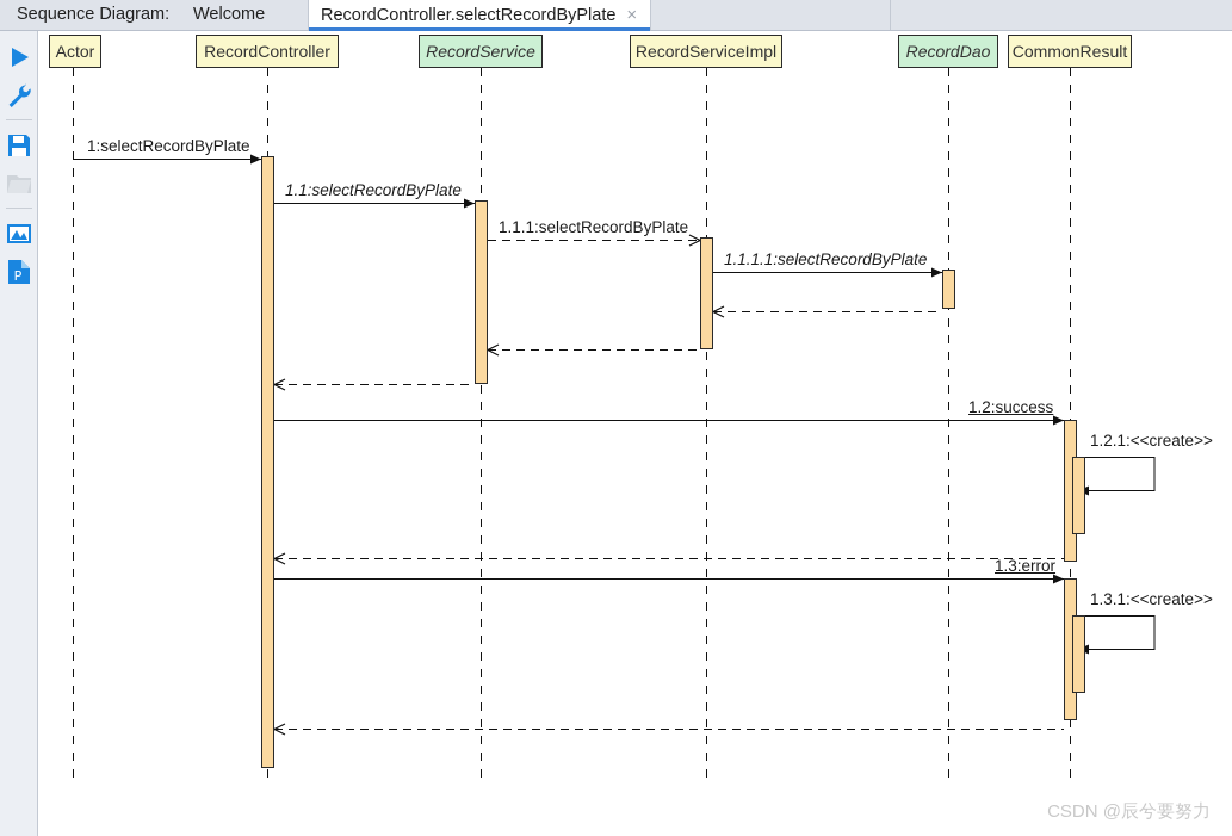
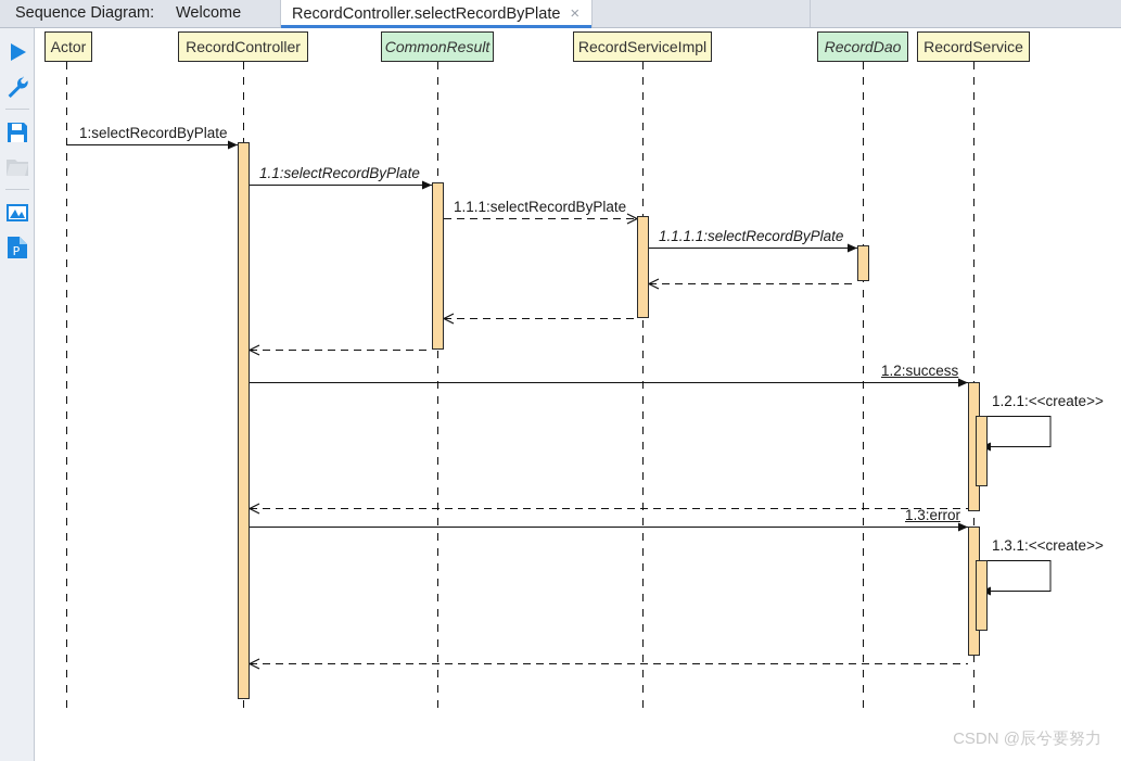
  Sequence Diagram:
  Welcome
  RecordController.selectRecordByPlate ×
  P
  Actor
  RecordController
- RecordService
+ CommonResult
  RecordServiceImpl
  RecordDao
- CommonResult
+ RecordService
  1:selectRecordByPlate
  1.1:selectRecordByPlate
  1.1.1:selectRecordByPlate
  1.1.1.1:selectRecordByPlate
  1.2:success
  1.3:error
  1.2.1:<<create>>
  1.3.1:<<create>>
  CSDN @辰兮要努力
